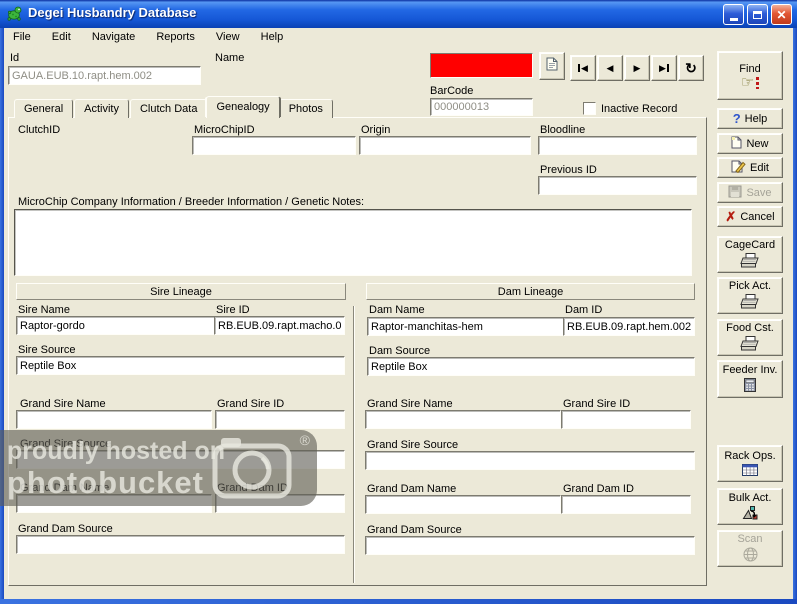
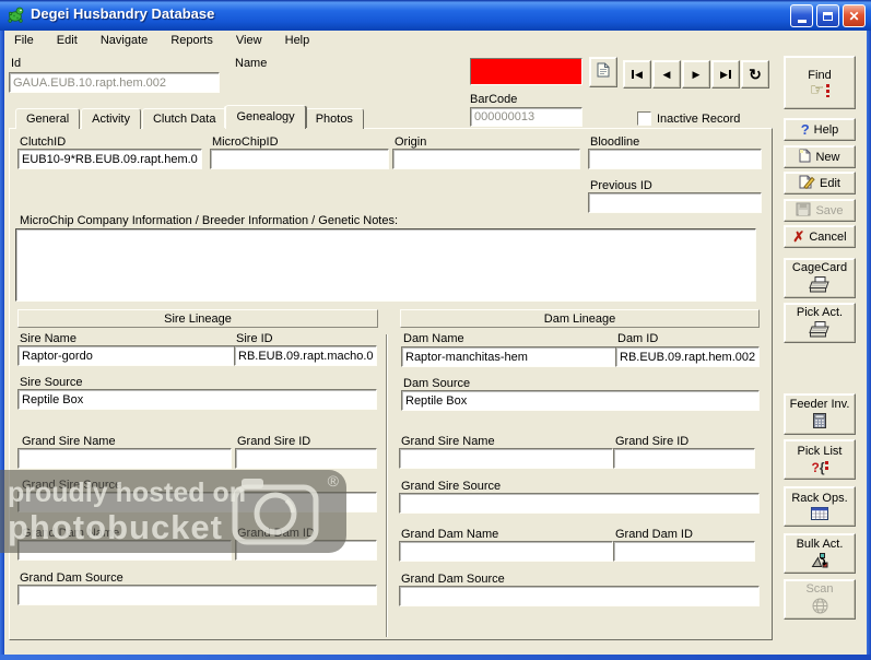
  Degei Husbandry Database
  ✕
  File Edit Navigate Reports View Help
  Id
  GAUA.EUB.10.rapt.hem.002
  Name
  ◀
  ◀
  ▶
  ▶
  ↻
  BarCode
  000000013
  Inactive Record
  General
  Activity
  Clutch Data
  Genealogy
  Photos
  ClutchID
+ EUB10-9*RB.EUB.09.rapt.hem.0
  MicroChipID
  Origin
  Bloodline
  Previous ID
  MicroChip Company Information / Breeder Information / Genetic Notes:
  Sire Lineage
  Dam Lineage
  Sire Name
  Raptor-gordo
  Sire ID
  RB.EUB.09.rapt.macho.0
  Sire Source
  Reptile Box
  Grand Sire Name
  Grand Sire ID
  Grand Sire Source
  Grand Dam Name
  Grand Dam ID
  Grand Dam Source
  Dam Name
  Raptor-manchitas-hem
  Dam ID
  RB.EUB.09.rapt.hem.002
  Dam Source
  Reptile Box
  Grand Sire Name
  Grand Sire ID
  Grand Sire Source
  Grand Dam Name
  Grand Dam ID
  Grand Dam Source
  Find
  ☞
  ?
  Help
  New
  Edit
  Save
  ✗
  Cancel
  CageCard
  Pick Act.
- Food Cst.
  Feeder Inv.
+ Pick List
+ ?{
  Rack Ops.
  Bulk Act.
  Scan
  proudly hosted on
  photobucket
  ®
